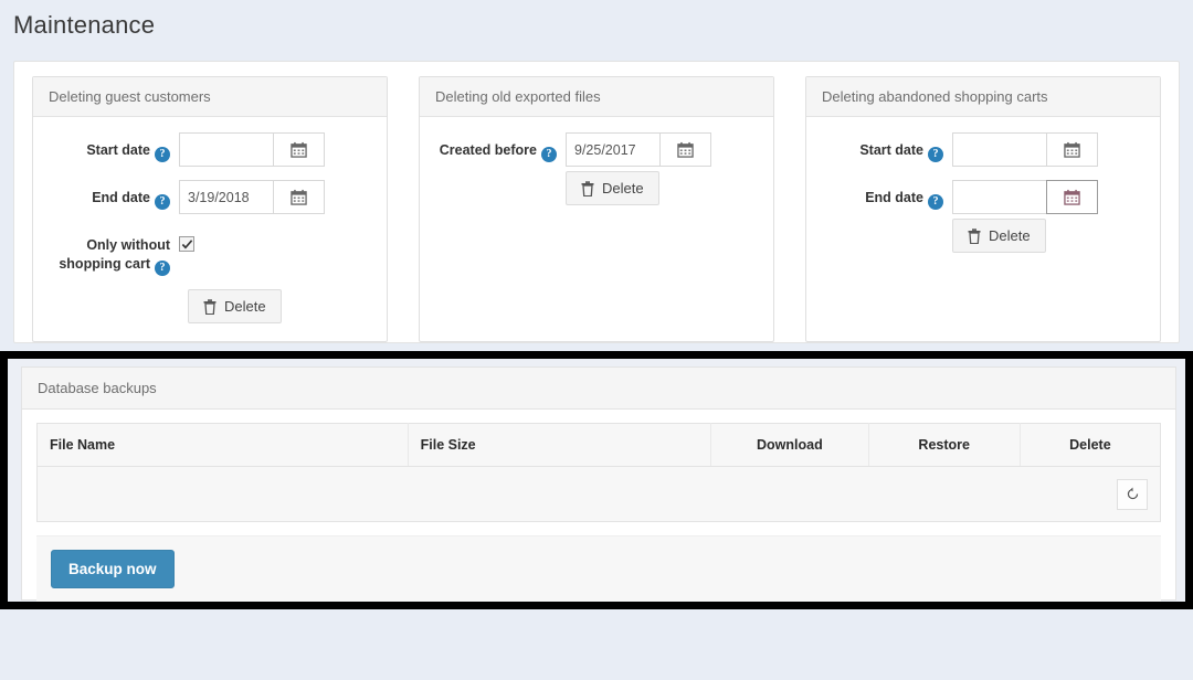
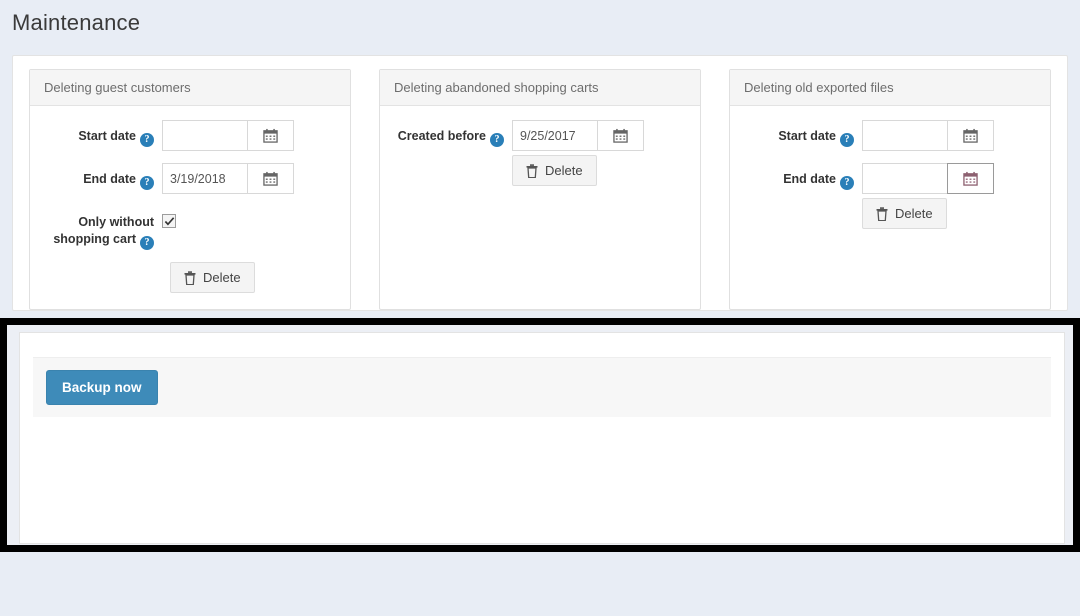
  Maintenance
  Deleting guest customers
  Start date ?
  End date ?
  3/19/2018
  Only without shopping cart ?
  Delete
- Deleting old exported files
+ Deleting abandoned shopping carts
  Created before ?
  9/25/2017
  Delete
- Deleting abandoned shopping carts
+ Deleting old exported files
  Start date ?
  End date ?
  Delete
- Database backups
- File Name	File Size	Download	Restore	Delete
  Backup now
